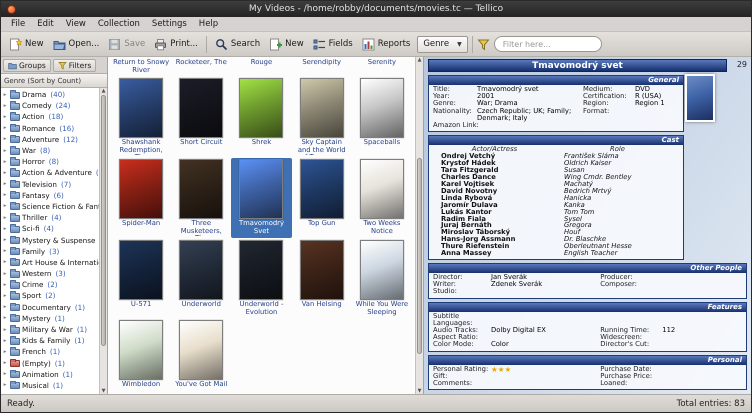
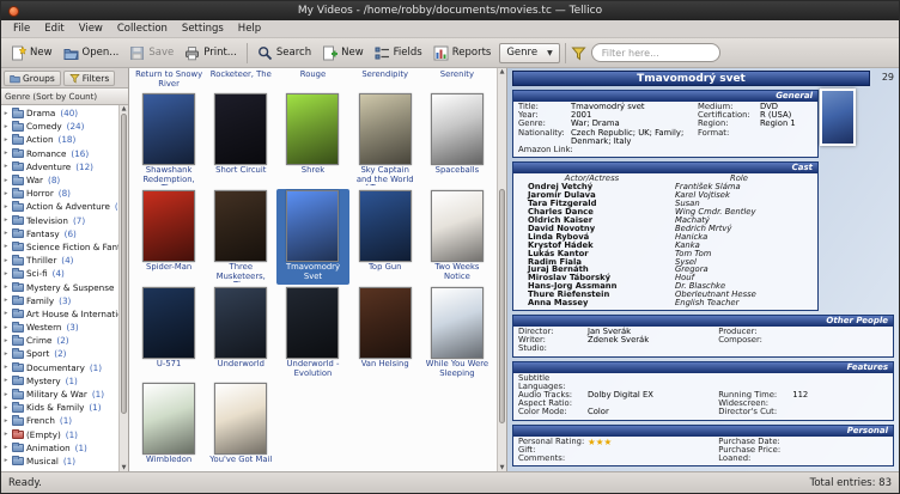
  My Videos - /home/robby/documents/movies.tc — Tellico
  File
  Edit
  View
  Collection
  Settings
  Help
  New
  Open...
  Save
  Print...
  Search
  New
  Fields
  Reports
  Genre
  Filter here...
  Groups
  Filters
  Genre (Sort by Count)
  Drama
  (40)
  Comedy
  (24)
  Action
  (18)
  Romance
  (16)
  Adventure
  (12)
  War
  (8)
  Horror
  (8)
  Action & Adventure
  Television
  (7)
  Fantasy
  (6)
  Science Fiction & Fan
  Thriller
  (4)
  Sci-fi
  (4)
  Mystery & Suspense
  Family
  (3)
  Art House & Internati
  Western
  (3)
  Crime
  (2)
  Sport
  (2)
  Documentary
  (1)
  Mystery
  (1)
  Military & War
  (1)
  Kids & Family
  (1)
  French
  (1)
  (Empty)
  (1)
  Animation
  (1)
  Musical
  (1)
  Return to Snowy River
  Rocketeer, The
  Rouge
  Serendipity
  Serenity
  Shawshank Redemption,
  Short Circuit
  Shrek
  Spaceballs
  Spider-Man
  Three Musketeers,
  Tmavomodrý Svet
  Top Gun
  Two Weeks Notice
  U-571
  Underworld
  Underworld - Evolution
  Van Helsing
  While You Were Sleeping
  Wimbledon
  You've Got Mail
  Tmavomodrý svet
  29
  General
  Title:
  Tmavomodrý svet
  Year:
  2001
  Genre:
  War; Drama
  Nationality:
  Czech Republic; UK; Family; Denmark; Italy
  Medium:
  DVD
  Certification:
  R (USA)
  Region:
  Region 1
  Format:
  Amazon Link:
  Cast
  Actor/Actress
  Role
  Ondrej Vetchý
  František Sláma
- Krystof Hádek
+ Jaromír Dulava
- Oldrich Kaiser
+ Karel Vojtisek
  Tara Fitzgerald
  Susan
  Charles Dance
  Wing Cmdr. Bentley
- Karel Vojtisek
+ Oldrich Kaiser
  Machatý
  David Novotny
  Bedrich Mrtvý
  Linda Rybová
  Hanicka
- Jaromír Dulava
+ Krystof Hádek
  Kanka
  Lukás Kantor
  Tom Tom
  Radim Fiala
  Sysel
  Juraj Bernáth
  Gregora
  Miroslav Táborský
  Houf
  Hans-Jorg Assmann
  Dr. Blaschke
  Thure Riefenstein
  Oberleutnant Hesse
  Anna Massey
  English Teacher
  Other People
  Director:
  Jan Sverák
  Producer:
  Writer:
  Zdenek Sverák
  Composer:
  Studio:
  Features
  Subtitle Languages:
  Audio Tracks:
  Dolby Digital EX
  Running Time:
  112
  Aspect Ratio:
  Widescreen:
  Color Mode:
  Color
  Director's Cut:
  Personal
  Personal Rating:
  ★★★
  Purchase Date:
  Gift:
  Purchase Price:
  Comments:
  Loaned:
  Ready.
  Total entries: 83
